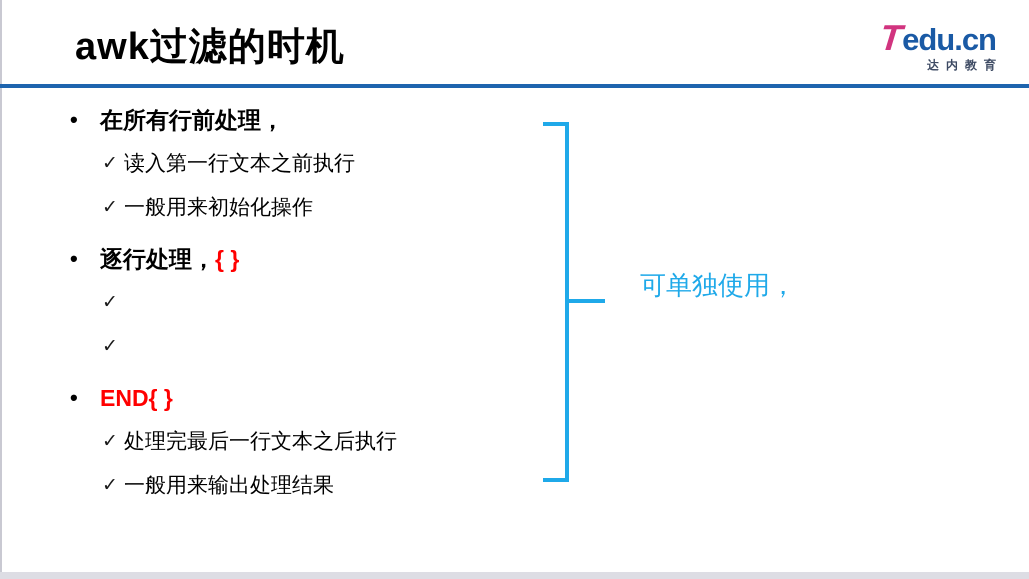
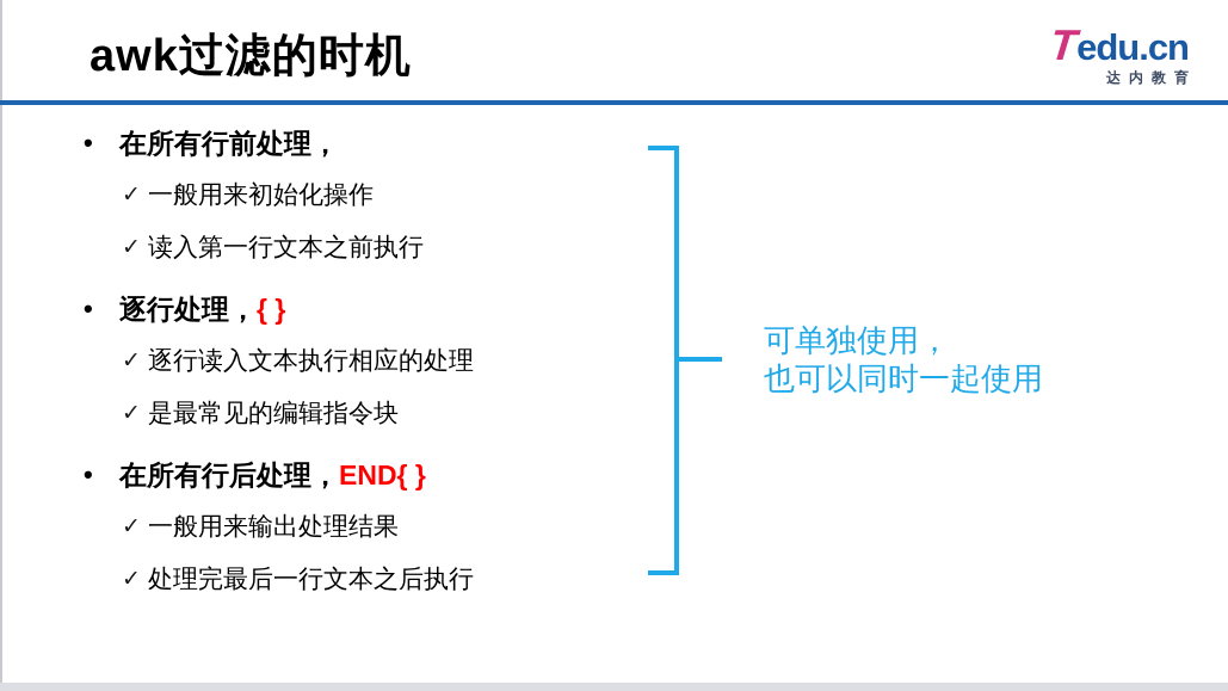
  awk过滤的时机
  达内教育
  •
  在所有行前处理，
  ✓
- 读入第一行文本之前执行
+ 一般用来初始化操作
  ✓
- 一般用来初始化操作
+ 读入第一行文本之前执行
  •
  逐行处理，
  { }
  ✓
+ 逐行读入文本执行相应的处理
  ✓
+ 是最常见的编辑指令块
  •
+ 在所有行后处理，
  END{ }
  ✓
- 处理完最后一行文本之后执行
+ 一般用来输出处理结果
  ✓
- 一般用来输出处理结果
+ 处理完最后一行文本之后执行
  可单独使用，
+ 也可以同时一起使用
